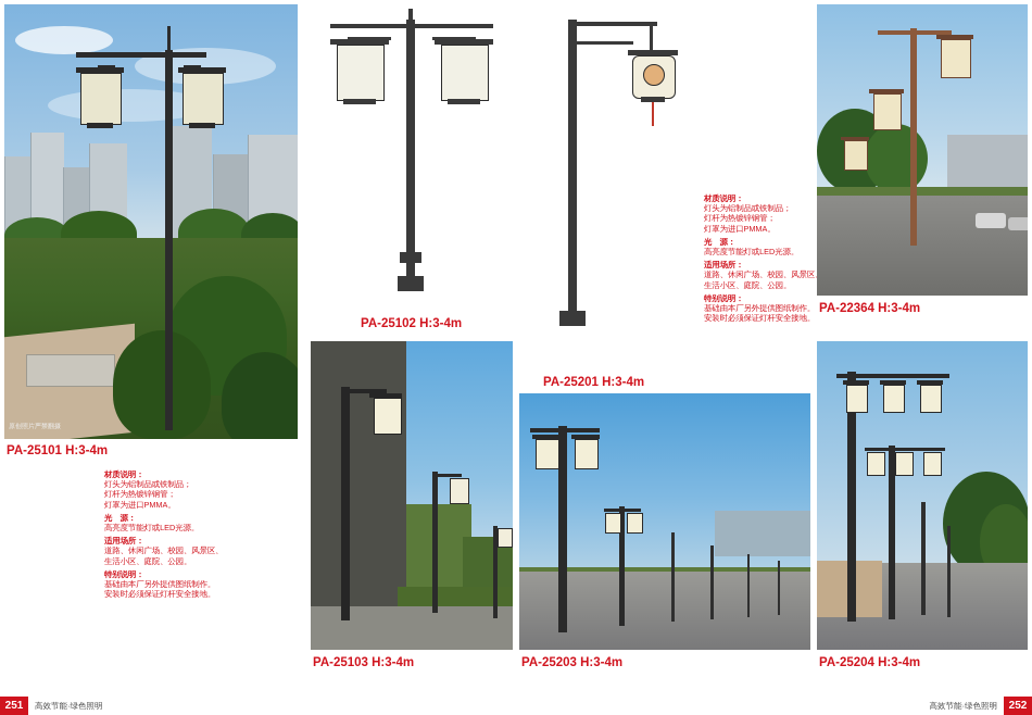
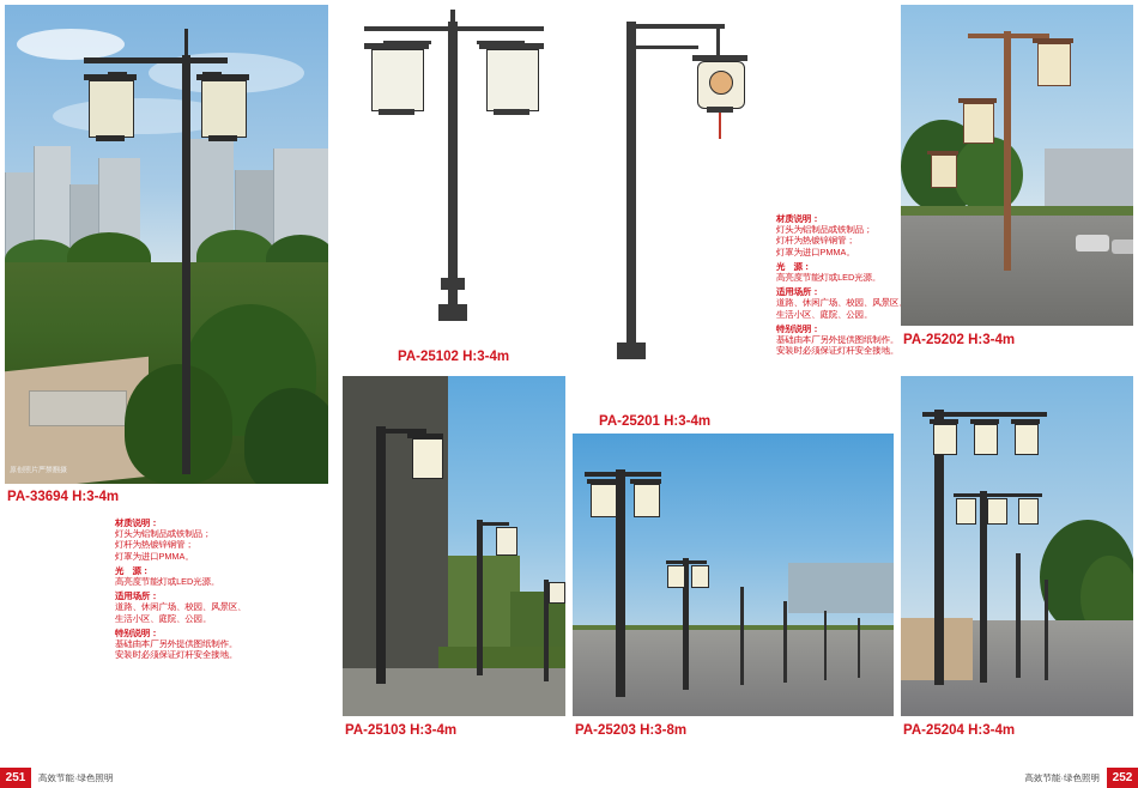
- PA-25101 H:3-4m
+ PA-33694 H:3-4m
  材质说明：
  灯头为铝制品或铁制品；
  灯杆为热镀锌钢管；
  灯罩为进口PMMA。
  光 源：
  高亮度节能灯或LED光源。
  适用场所：
  道路、休闲广场、校园、风景区、
  生活小区、庭院、公园。
  特别说明：
  基础由本厂另外提供图纸制作。
  安装时必须保证灯杆安全接地。
  PA-25102 H:3-4m
  PA-25201 H:3-4m
  材质说明：
  灯头为铝制品或铁制品；
  灯杆为热镀锌钢管；
  灯罩为进口PMMA。
  光 源：
  高亮度节能灯或LED光源。
  适用场所：
  道路、休闲广场、校园、风景区
  生活小区、庭院、公园。
  特别说明：
  基础由本厂另外提供图纸制作。
  安装时必须保证灯杆安全接地。
- PA-22364 H:3-4m
+ PA-25202 H:3-4m
  PA-25103 H:3-4m
- PA-25203 H:3-4m
+ PA-25203 H:3-8m
  PA-25204 H:3-4m
  251
  高效节能·绿色照明
  252
  高效节能·绿色照明
